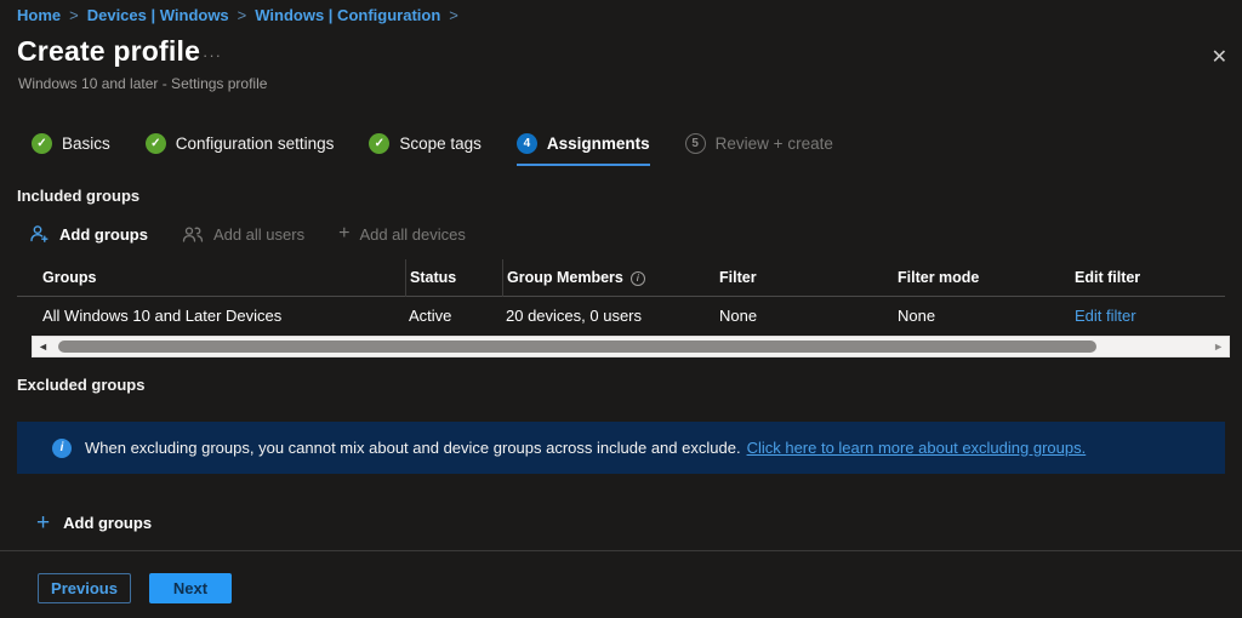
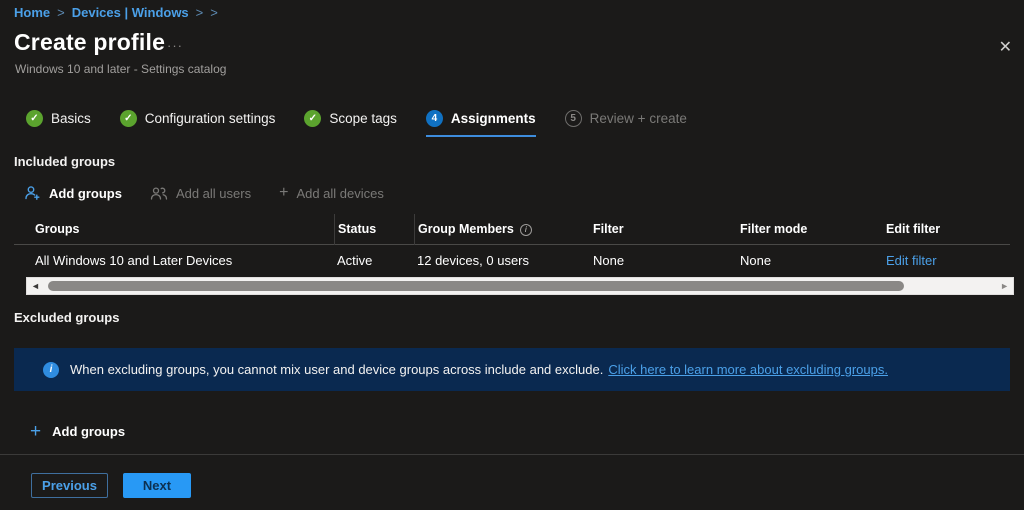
  Home
  >
  Devices | Windows
  >
- Windows | Configuration
  >
  Create profile
  ···
  ✕
- Windows 10 and later - Settings profile
+ Windows 10 and later - Settings catalog
  ✓
  Basics
  ✓
  Configuration settings
  ✓
  Scope tags
  4
  Assignments
  5
  Review + create
  Included groups
  Add groups
  Add all users
  +
  Add all devices
  Groups
  Status
  Group Members i
  Filter
  Filter mode
  Edit filter
  All Windows 10 and Later Devices
  Active
- 20 devices, 0 users
+ 12 devices, 0 users
  None
  None
  Edit filter
  ◄
  ►
  Excluded groups
  i
- When excluding groups, you cannot mix about and device groups across include and exclude.
+ When excluding groups, you cannot mix user and device groups across include and exclude.
  Click here to learn more about excluding groups.
  +
  Add groups
  Previous
  Next
